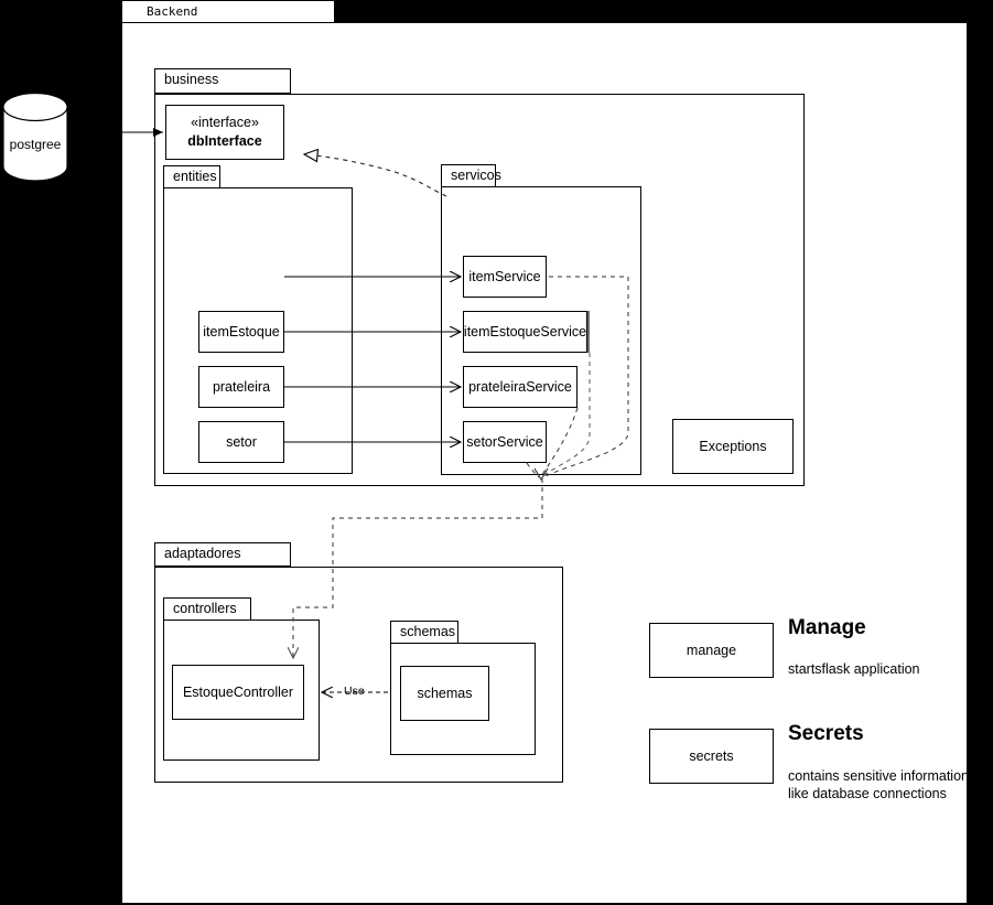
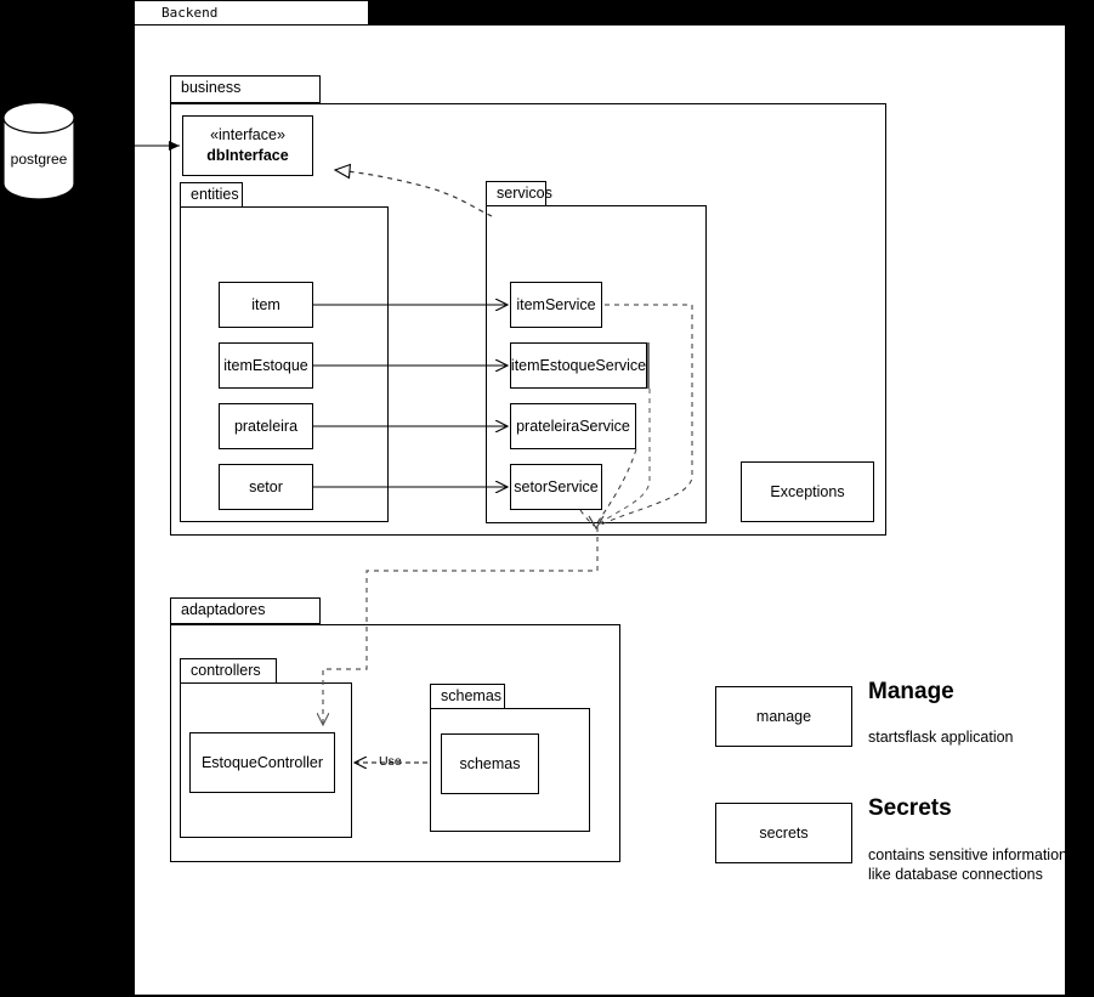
  Backend
  postgree
  business
  «interface»
  dbInterface
  entities
+ item
  itemEstoque
  prateleira
  setor
  servicos
  itemService
  itemEstoqueService
  prateleiraService
  setorService
  Exceptions
  adaptadores
  controllers
  EstoqueController
  schemas
  schemas
  Use
  manage
  Manage
  startsflask application
  secrets
  Secrets
  contains sensitive information
  like database connections
